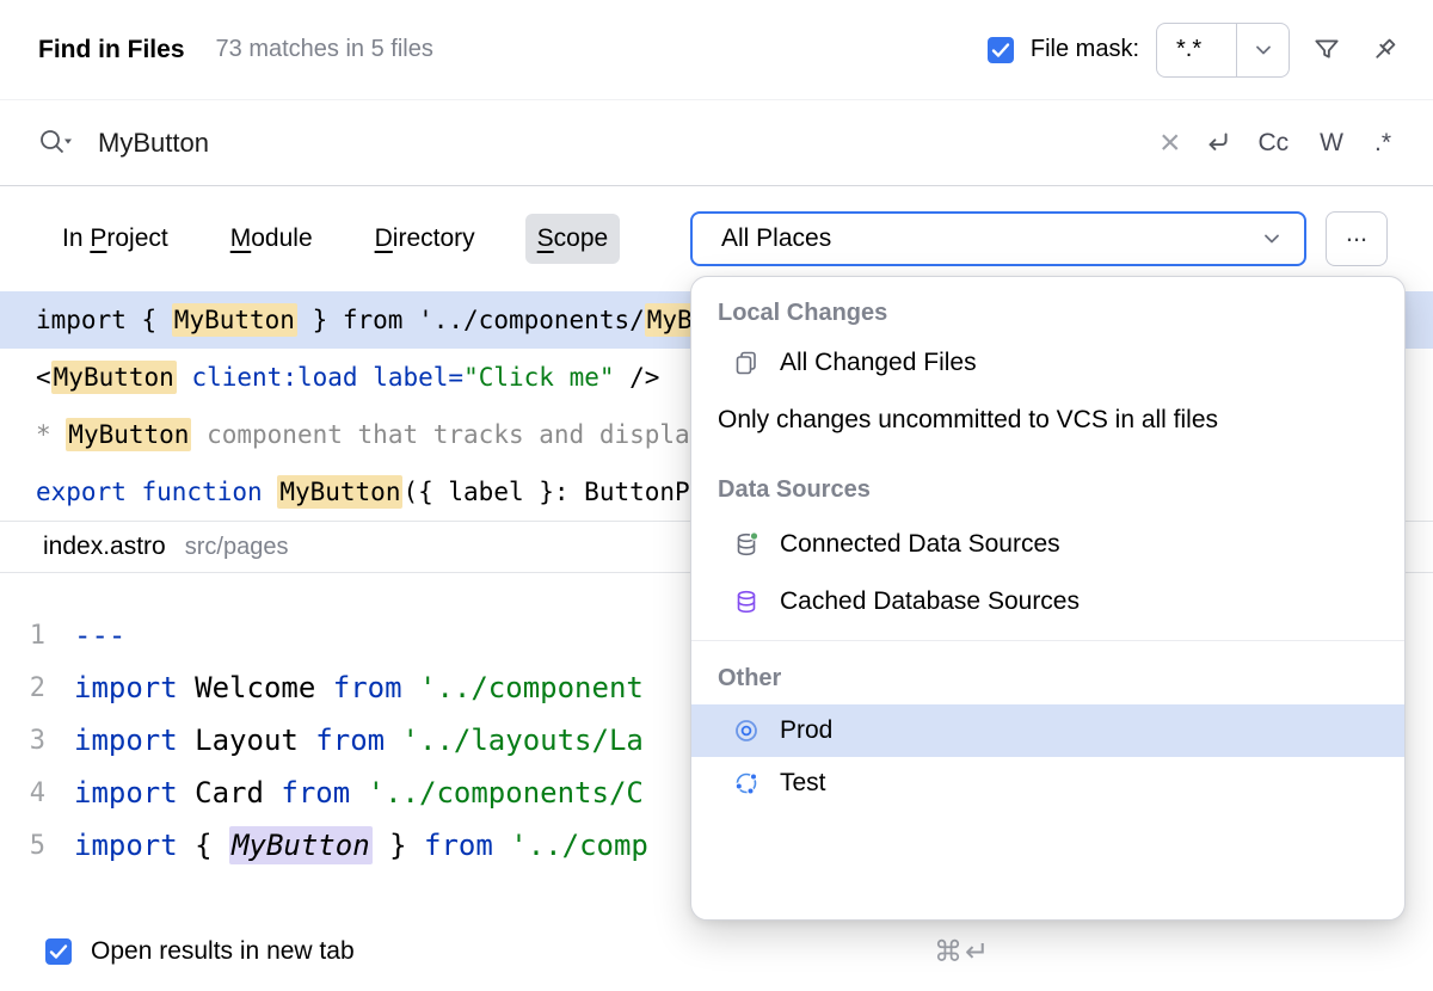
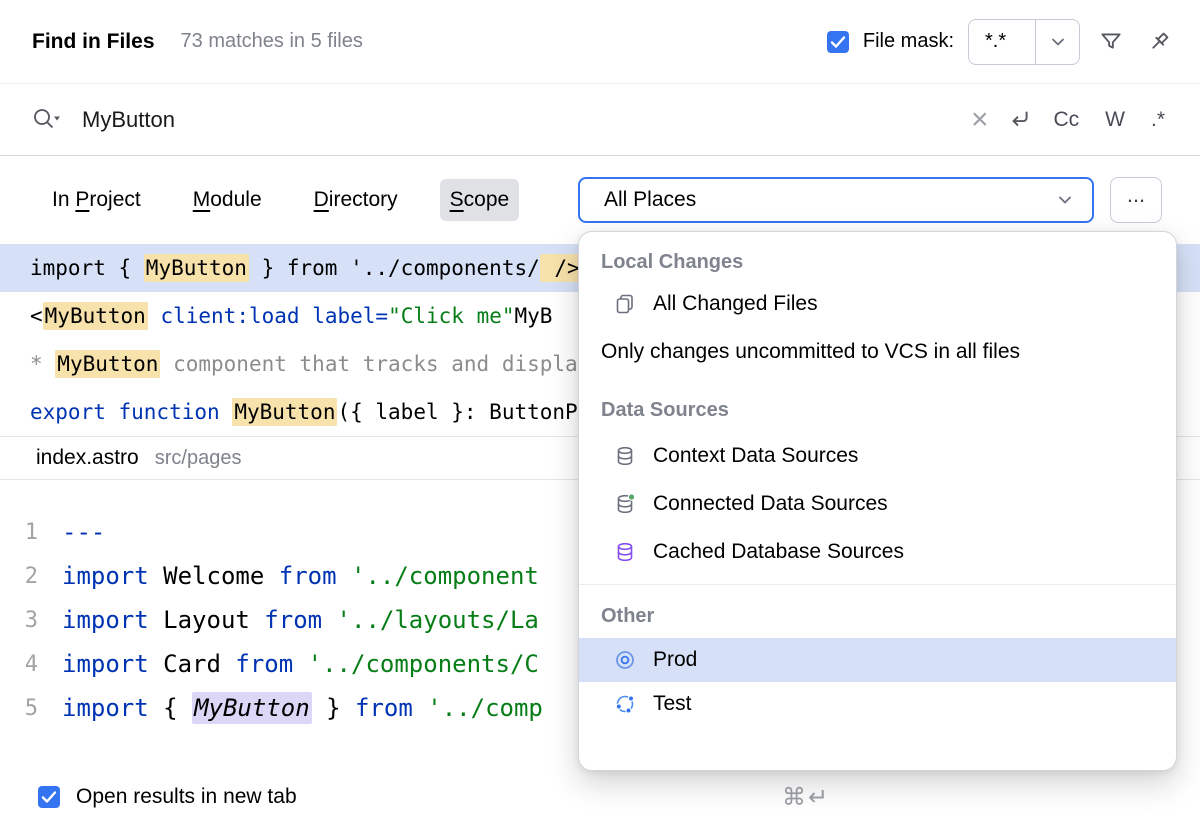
  Find in Files
  73 matches in 5 files
  File mask:
  *.*
  MyButton
  ×
  Cc
  W
  .*
  In Project
  Module
  Directory
  Scope
  All Places
  ...
  import {
  MyButton
  } from '../components/
- MyB
+ />
  <
  MyButton
  client:load
  label=
  "Click me"
- />
+ MyB
  *
  MyButton
  component that tracks and displa
  export function
  MyButton
  ({ label }: ButtonP
  index.astro
  src/pages
  1
  ---
  2
  import Welcome from '../component
  3
  import Layout from '../layouts/La
  4
  import Card from '../components/C
  5
  import { MyButton } from '../comp
  Open results in new tab
  ⌘↵
  Local Changes
  All Changed Files
  Only changes uncommitted to VCS in all files
  Data Sources
+ Context Data Sources
  Connected Data Sources
  Cached Database Sources
  Other
  Prod
  Test
